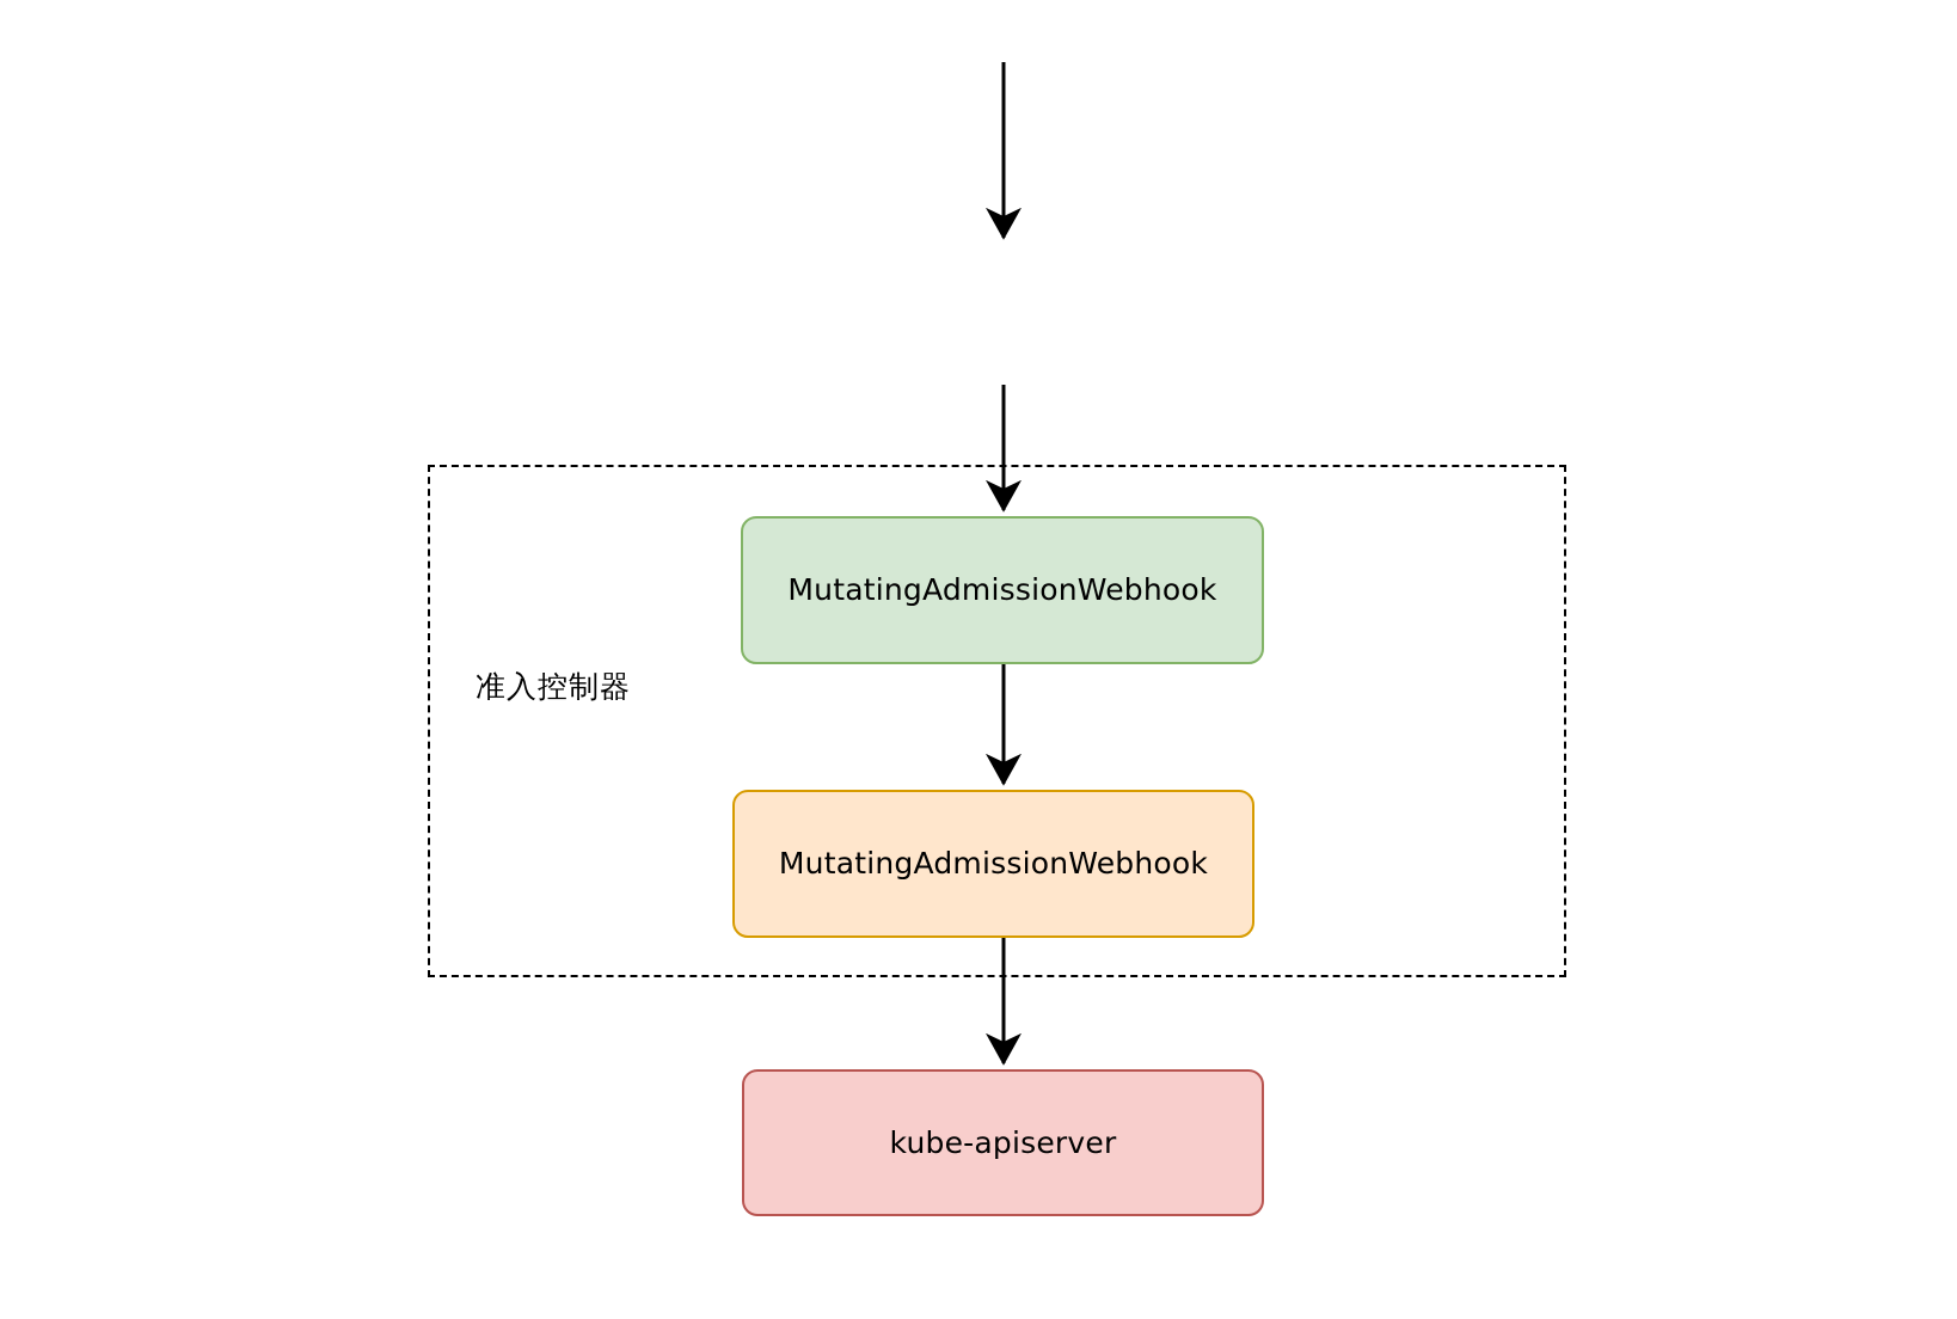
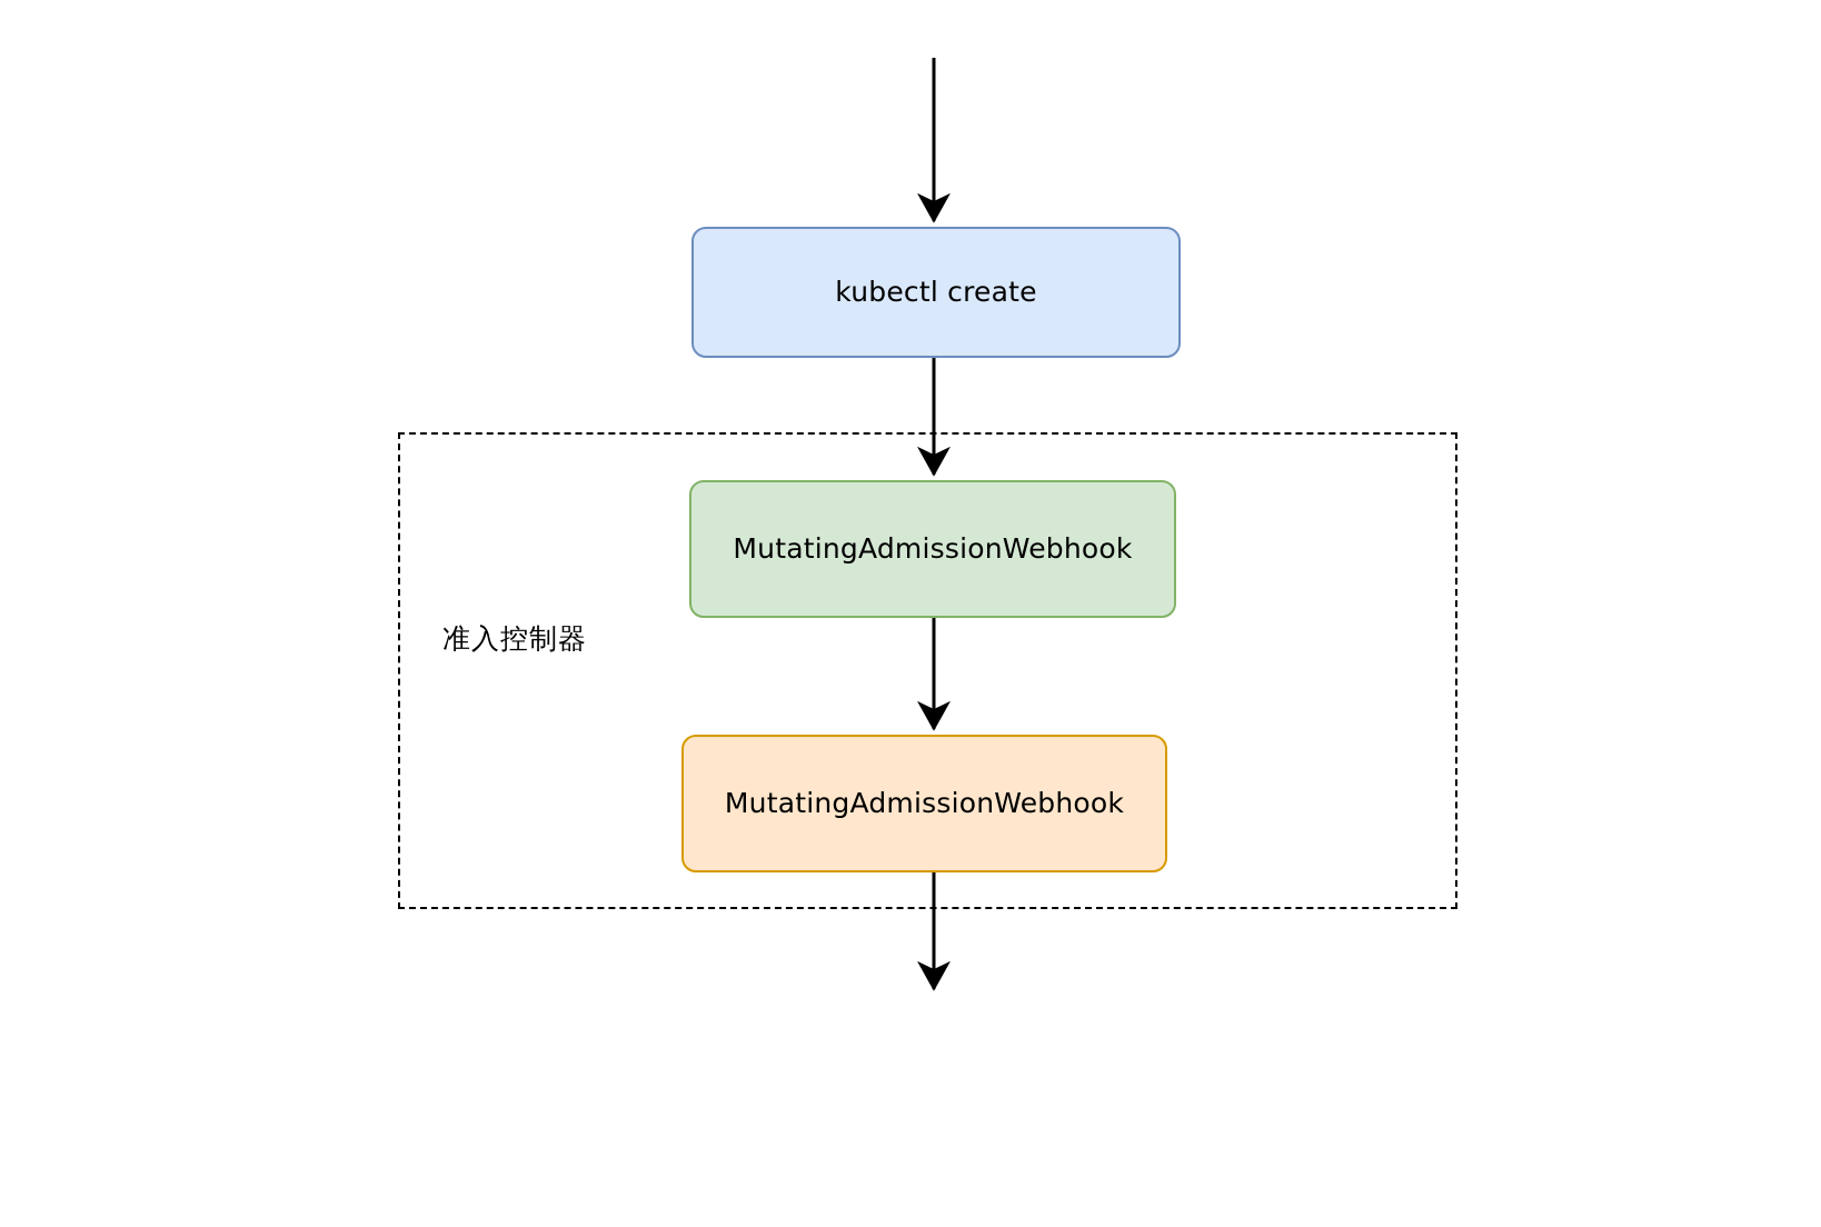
  准入控制器
+ kubectl create
  MutatingAdmissionWebhook
  MutatingAdmissionWebhook
- kube-apiserver
